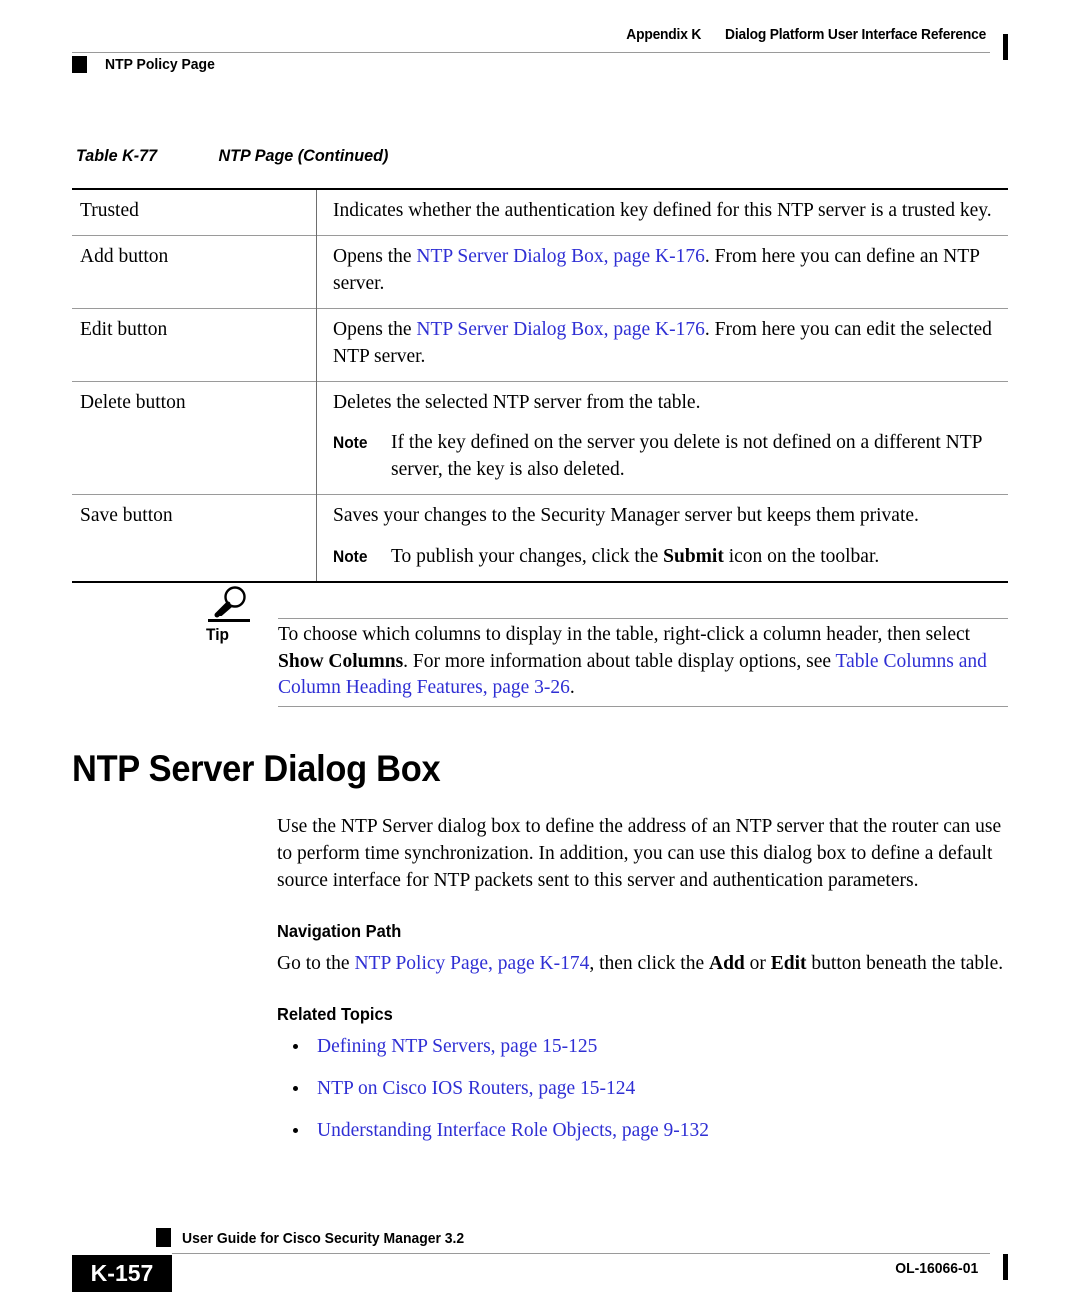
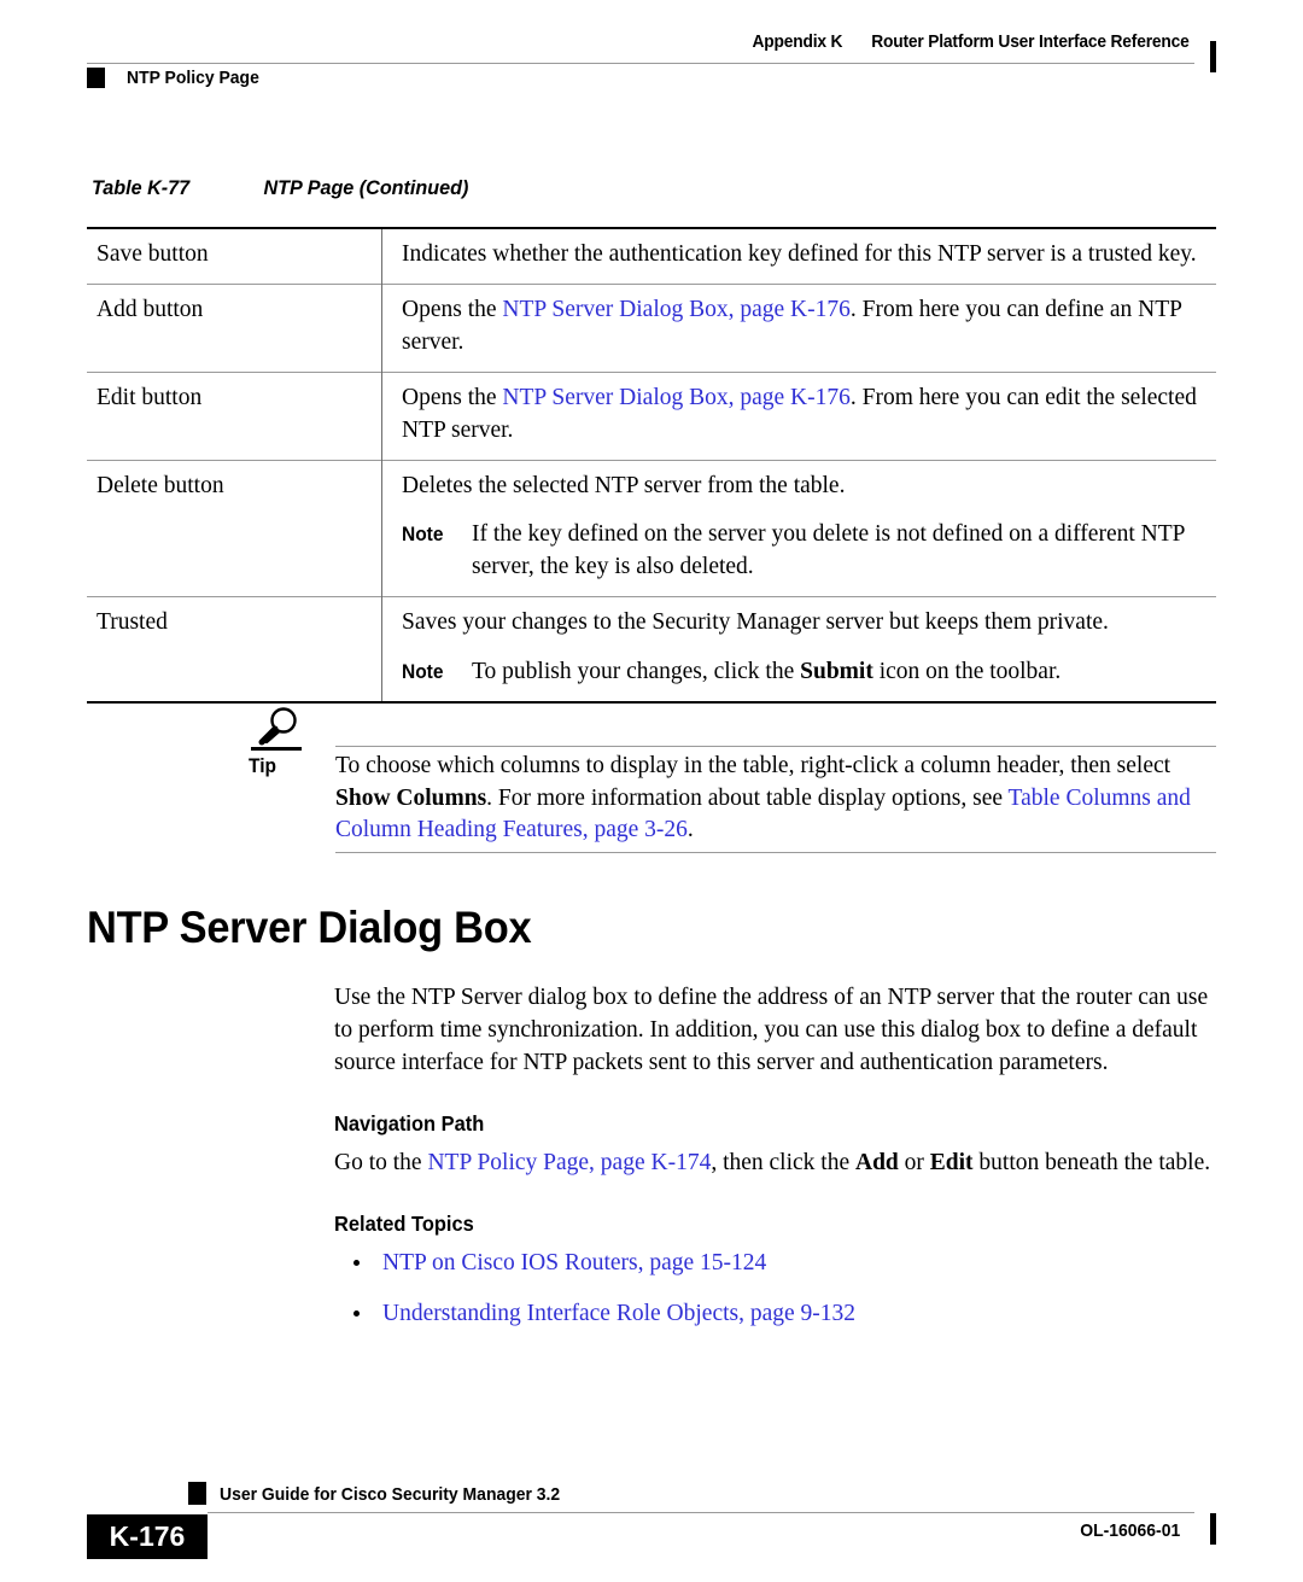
- Appendix K Dialog Platform User Interface Reference
+ Appendix K Router Platform User Interface Reference
  NTP Policy Page
  Table K-77 NTP Page (Continued)
- Trusted	Indicates whether the authentication key defined for this NTP server is a trusted key.
+ Save button	Indicates whether the authentication key defined for this NTP server is a trusted key.
  Add button	Opens the NTP Server Dialog Box, page K-176. From here you can define an NTP server.
  Edit button	Opens the NTP Server Dialog Box, page K-176. From here you can edit the selected NTP server.
  Delete button	Deletes the selected NTP server from the table. Note If the key defined on the server you delete is not defined on a different NTP server, the key is also deleted.
- Save button	Saves your changes to the Security Manager server but keeps them private. Note To publish your changes, click the Submit icon on the toolbar.
+ Trusted	Saves your changes to the Security Manager server but keeps them private. Note To publish your changes, click the Submit icon on the toolbar.
  Tip
  To choose which columns to display in the table, right-click a column header, then select Show Columns. For more information about table display options, see Table Columns and Column Heading Features, page 3-26.
  NTP Server Dialog Box
  Use the NTP Server dialog box to define the address of an NTP server that the router can use to perform time synchronization. In addition, you can use this dialog box to define a default source interface for NTP packets sent to this server and authentication parameters.
  Navigation Path
  Go to the NTP Policy Page, page K-174, then click the Add or Edit button beneath the table.
  Related Topics
- Defining NTP Servers, page 15-125
  NTP on Cisco IOS Routers, page 15-124
  Understanding Interface Role Objects, page 9-132
  User Guide for Cisco Security Manager 3.2
- K-157
+ K-176
  OL-16066-01
